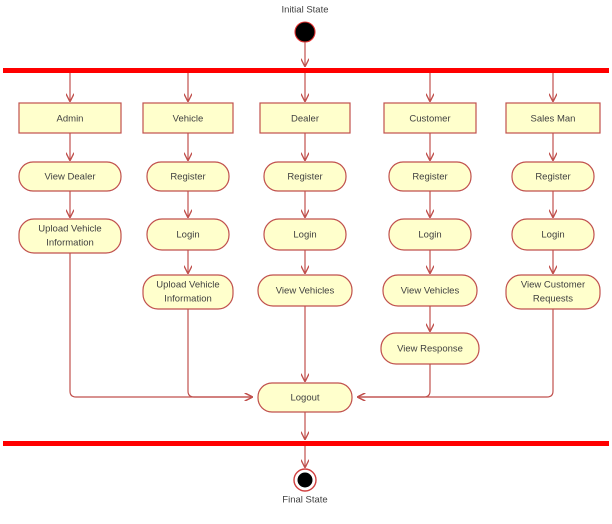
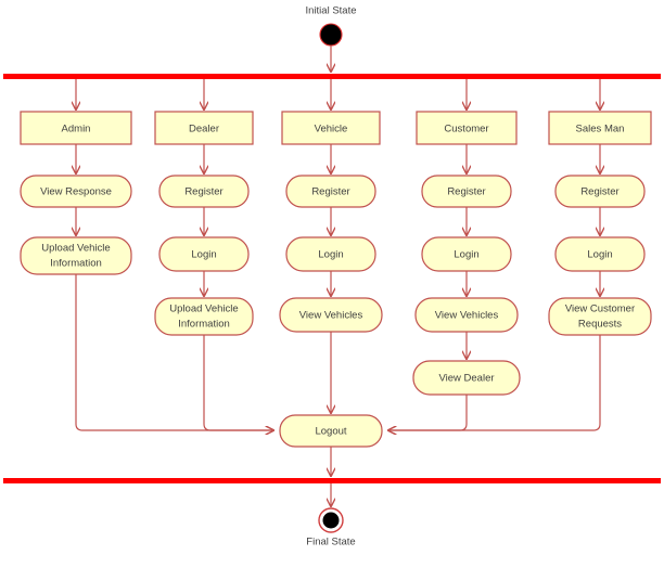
  Initial State
  Admin
- View Dealer
+ View Response
  Upload Vehicle
  Information
- Vehicle
+ Dealer
  Register
  Login
  Upload Vehicle
  Information
- Dealer
+ Vehicle
  Register
  Login
  View Vehicles
  Customer
  Register
  Login
  View Vehicles
- View Response
+ View Dealer
  Sales Man
  Register
  Login
  View Customer
  Requests
  Logout
  Final State
